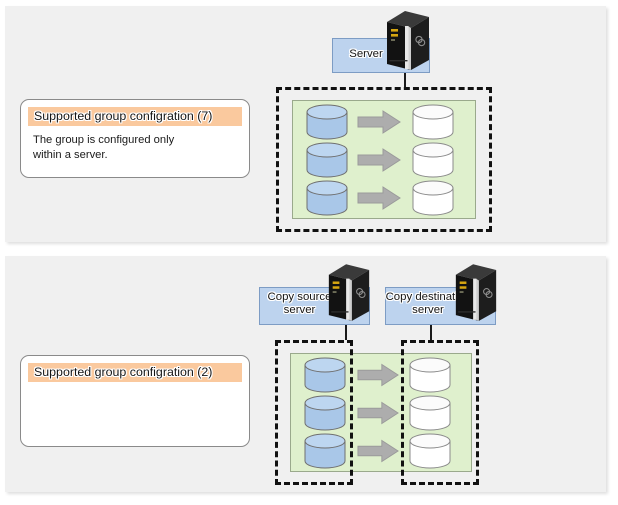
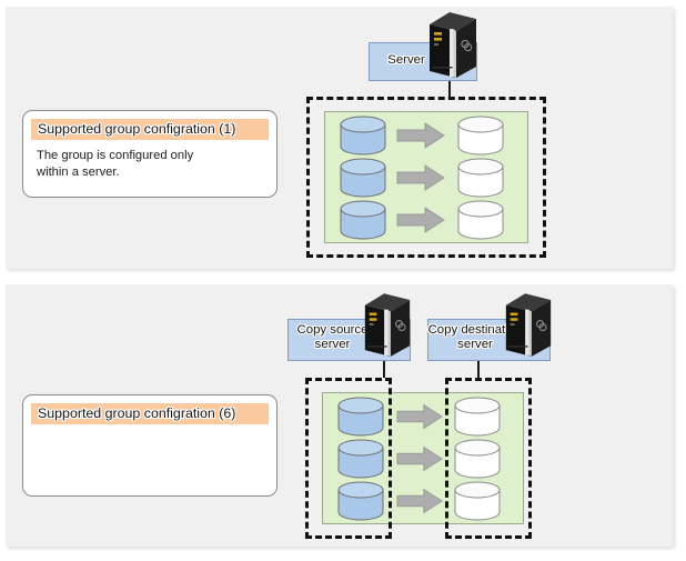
- Supported group configration (7)
+ Supported group configration (1)
  The group is configured only
  within a server.
  Server
- Supported group configration (2)
+ Supported group configration (6)
  Copy source
  server
  Copy destinat
  server
